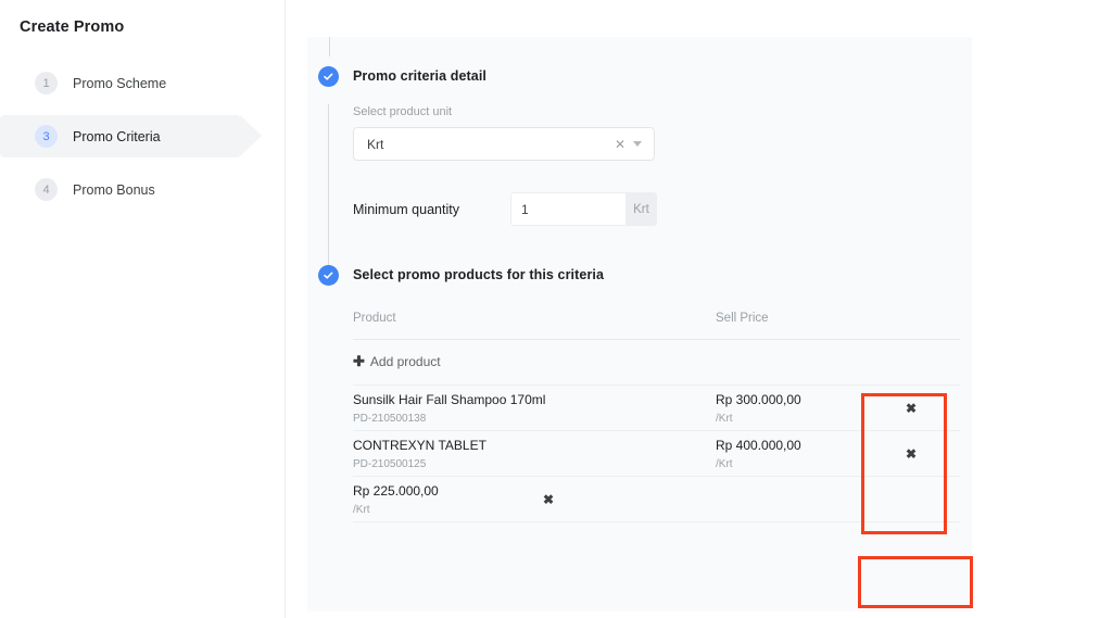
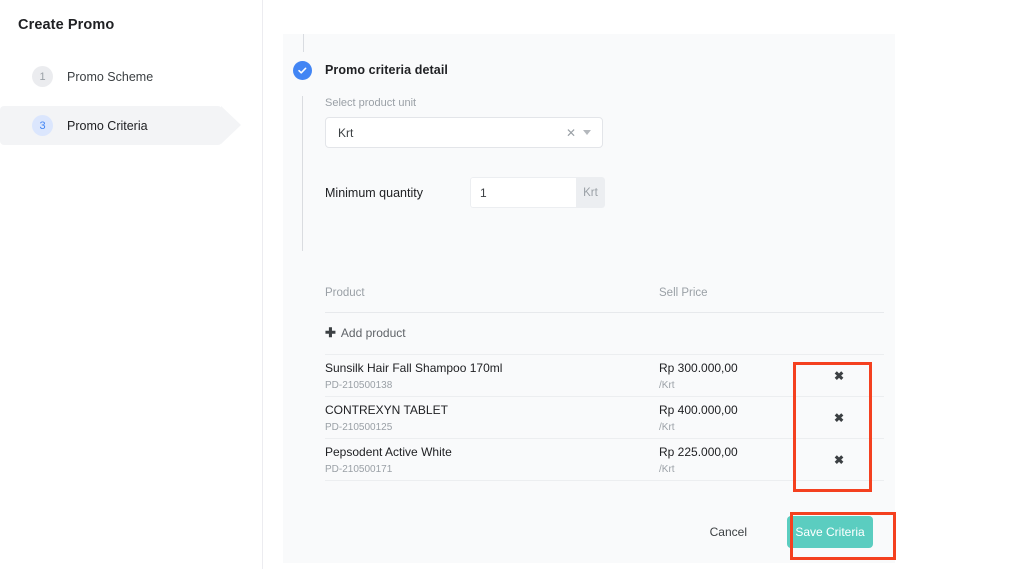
  Create Promo
  1
  Promo Scheme
  3
  Promo Criteria
- 4
- Promo Bonus
  Promo criteria detail
  Select product unit
  Krt
  ✕
  Minimum quantity
  1
  Krt
- Select promo products for this criteria
  Product
  Sell Price
  ✚
  Add product
  Sunsilk Hair Fall Shampoo 170ml
  PD-210500138
  Rp 300.000,00
  /Krt
  ✖
  CONTREXYN TABLET
  PD-210500125
  Rp 400.000,00
  /Krt
  ✖
+ Pepsodent Active White
+ PD-210500171
  Rp 225.000,00
  /Krt
  ✖
+ Cancel
+ Save Criteria
